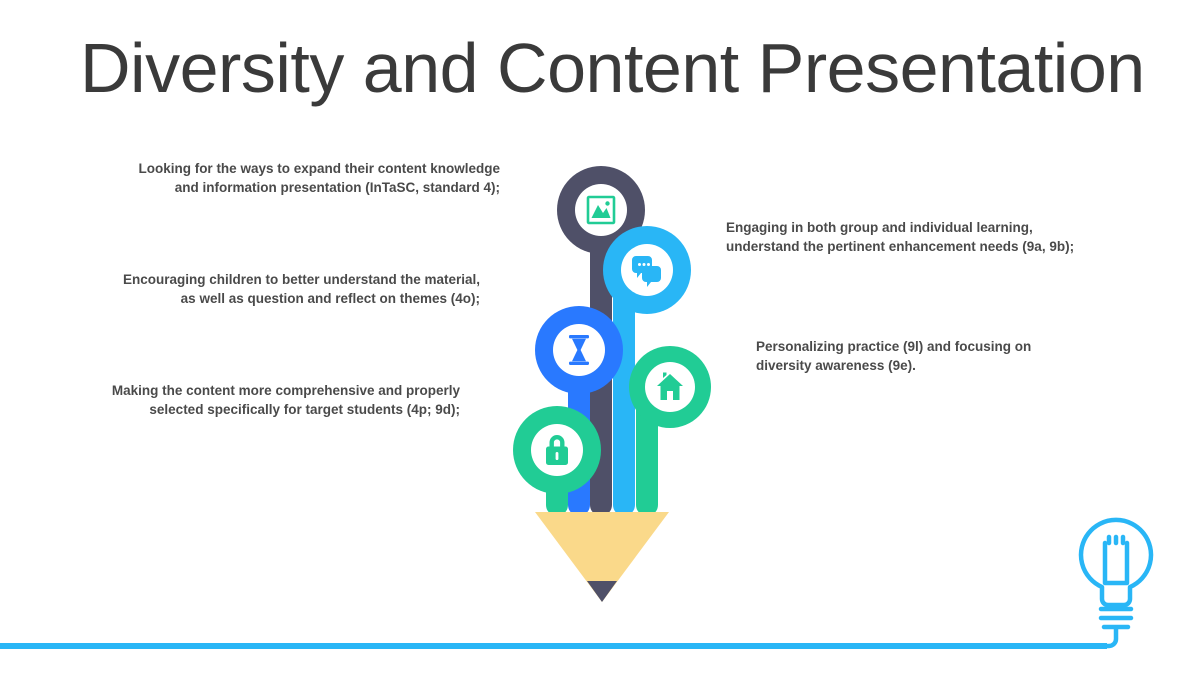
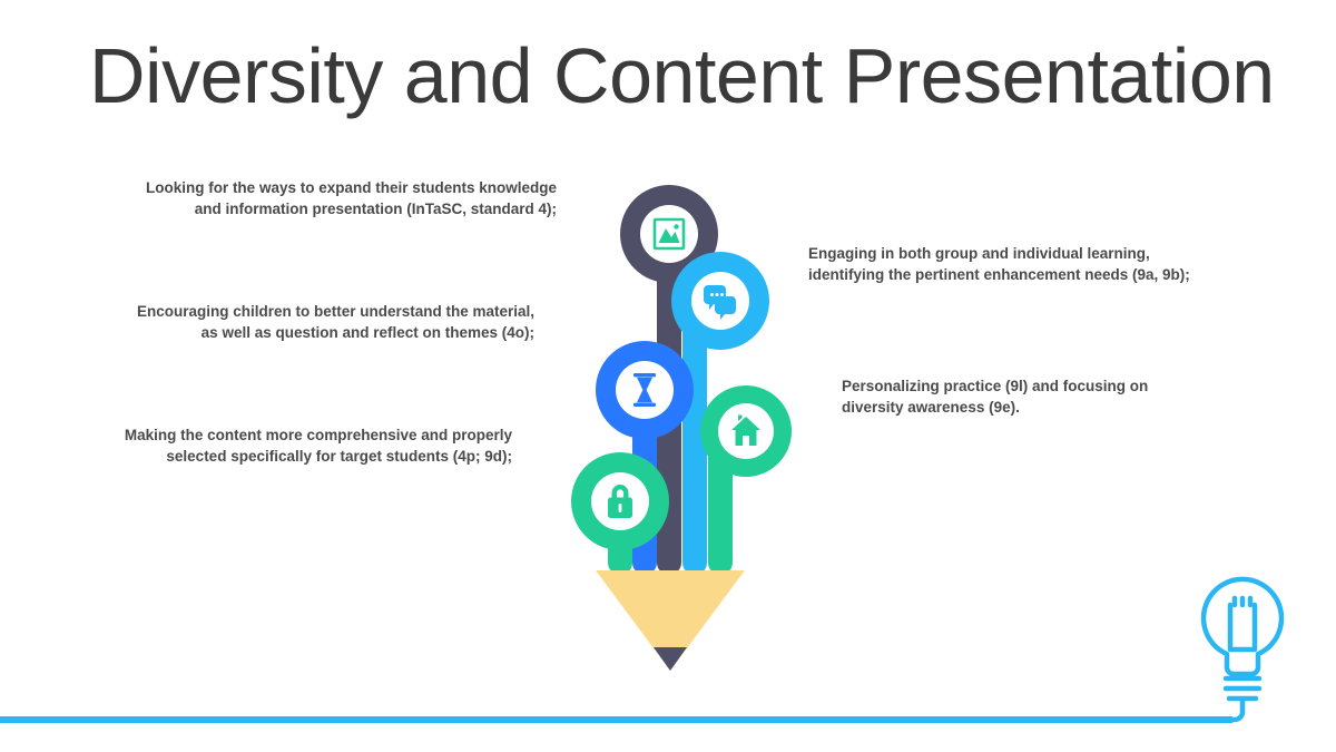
  Diversity and Content Presentation
- Looking for the ways to expand their content knowledge and information presentation (InTaSC, standard 4);
+ Looking for the ways to expand their students knowledge and information presentation (InTaSC, standard 4);
  Encouraging children to better understand the material, as well as question and reflect on themes (4o);
  Making the content more comprehensive and properly selected specifically for target students (4p; 9d);
- Engaging in both group and individual learning, understand the pertinent enhancement needs (9a, 9b);
+ Engaging in both group and individual learning, identifying the pertinent enhancement needs (9a, 9b);
  Personalizing practice (9l) and focusing on diversity awareness (9e).
